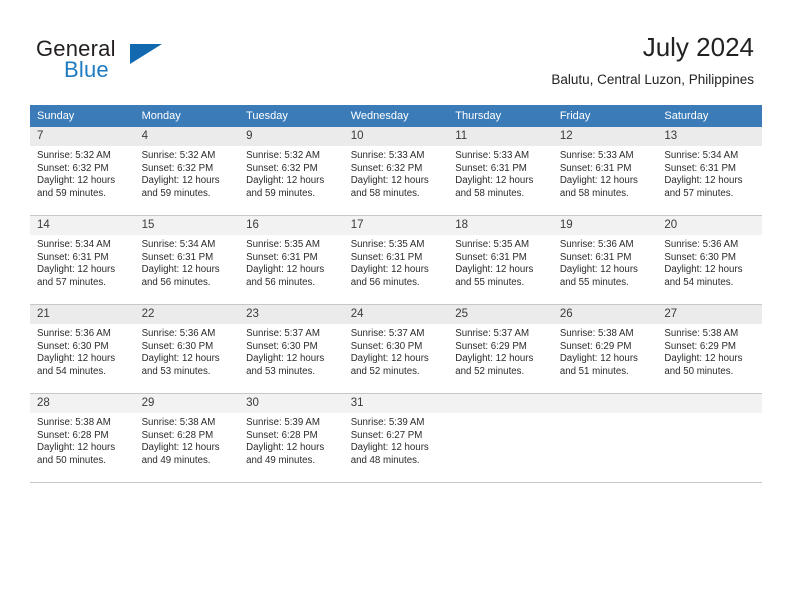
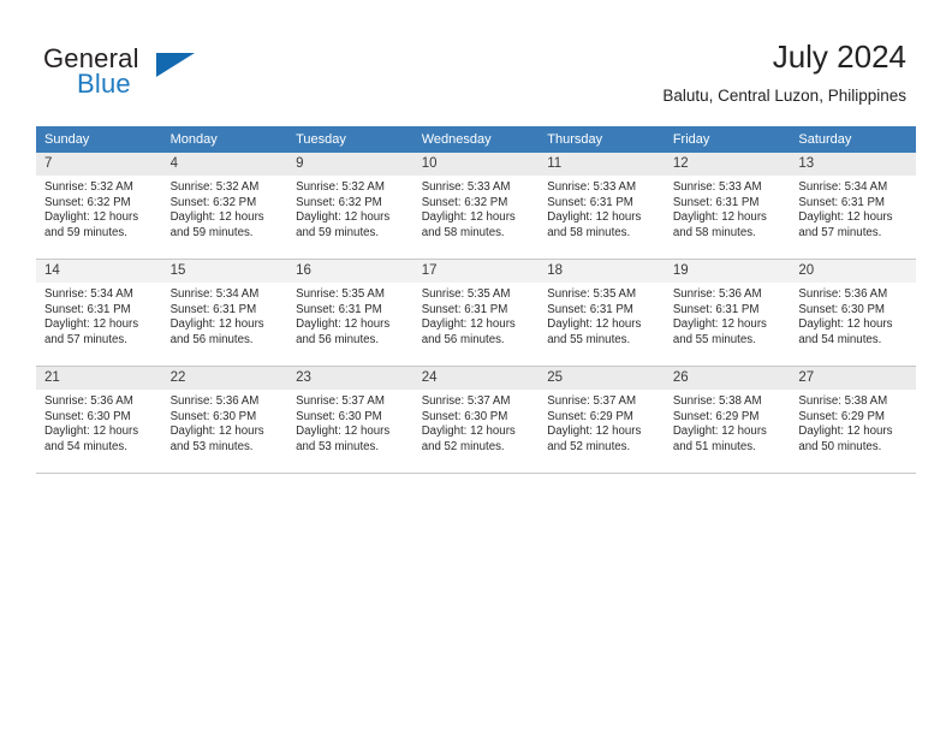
  General
  Blue
  July 2024
  Balutu, Central Luzon, Philippines
  Sunday	Monday	Tuesday	Wednesday	Thursday	Friday	Saturday
  7Sunrise: 5:32 AMSunset: 6:32 PMDaylight: 12 hoursand 59 minutes.	4Sunrise: 5:32 AMSunset: 6:32 PMDaylight: 12 hoursand 59 minutes.	9Sunrise: 5:32 AMSunset: 6:32 PMDaylight: 12 hoursand 59 minutes.	10Sunrise: 5:33 AMSunset: 6:32 PMDaylight: 12 hoursand 58 minutes.	11Sunrise: 5:33 AMSunset: 6:31 PMDaylight: 12 hoursand 58 minutes.	12Sunrise: 5:33 AMSunset: 6:31 PMDaylight: 12 hoursand 58 minutes.	13Sunrise: 5:34 AMSunset: 6:31 PMDaylight: 12 hoursand 57 minutes.
  14Sunrise: 5:34 AMSunset: 6:31 PMDaylight: 12 hoursand 57 minutes.	15Sunrise: 5:34 AMSunset: 6:31 PMDaylight: 12 hoursand 56 minutes.	16Sunrise: 5:35 AMSunset: 6:31 PMDaylight: 12 hoursand 56 minutes.	17Sunrise: 5:35 AMSunset: 6:31 PMDaylight: 12 hoursand 56 minutes.	18Sunrise: 5:35 AMSunset: 6:31 PMDaylight: 12 hoursand 55 minutes.	19Sunrise: 5:36 AMSunset: 6:31 PMDaylight: 12 hoursand 55 minutes.	20Sunrise: 5:36 AMSunset: 6:30 PMDaylight: 12 hoursand 54 minutes.
  21Sunrise: 5:36 AMSunset: 6:30 PMDaylight: 12 hoursand 54 minutes.	22Sunrise: 5:36 AMSunset: 6:30 PMDaylight: 12 hoursand 53 minutes.	23Sunrise: 5:37 AMSunset: 6:30 PMDaylight: 12 hoursand 53 minutes.	24Sunrise: 5:37 AMSunset: 6:30 PMDaylight: 12 hoursand 52 minutes.	25Sunrise: 5:37 AMSunset: 6:29 PMDaylight: 12 hoursand 52 minutes.	26Sunrise: 5:38 AMSunset: 6:29 PMDaylight: 12 hoursand 51 minutes.	27Sunrise: 5:38 AMSunset: 6:29 PMDaylight: 12 hoursand 50 minutes.
- 28Sunrise: 5:38 AMSunset: 6:28 PMDaylight: 12 hoursand 50 minutes.	29Sunrise: 5:38 AMSunset: 6:28 PMDaylight: 12 hoursand 49 minutes.	30Sunrise: 5:39 AMSunset: 6:28 PMDaylight: 12 hoursand 49 minutes.	31Sunrise: 5:39 AMSunset: 6:27 PMDaylight: 12 hoursand 48 minutes.
